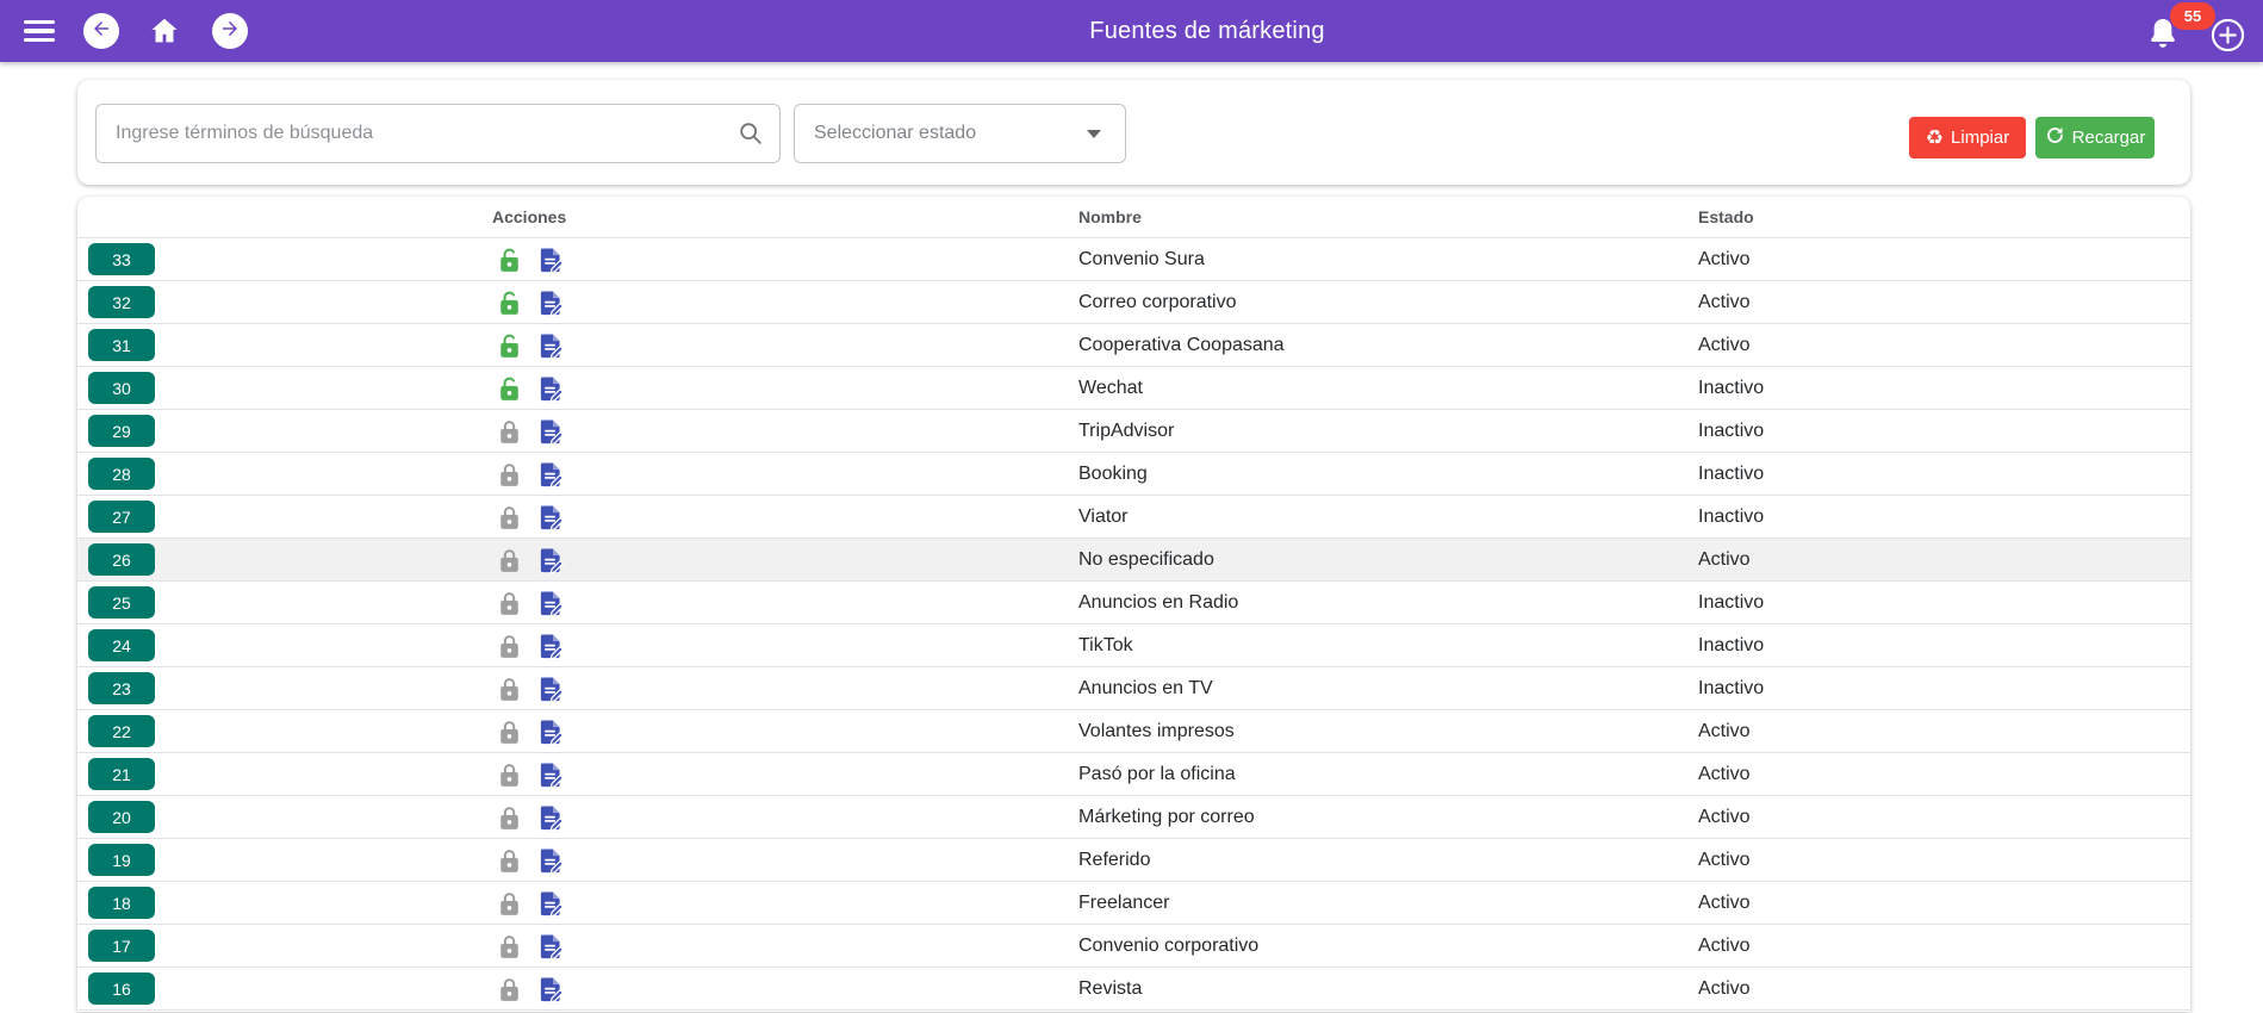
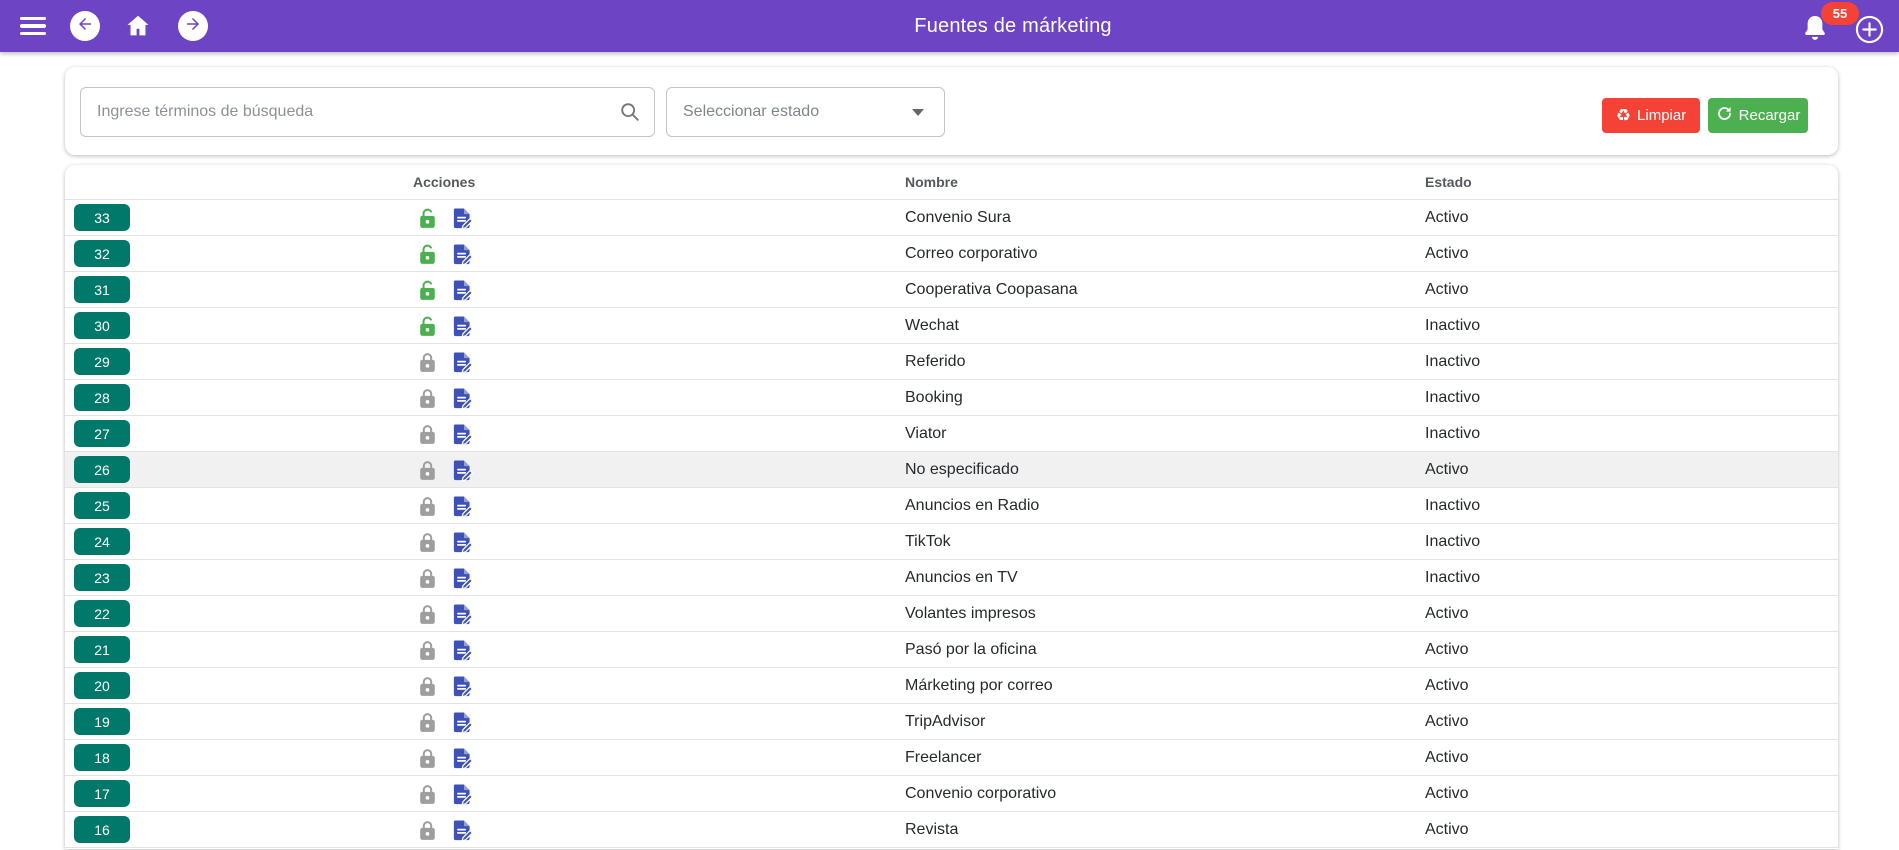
  Fuentes de márketing
  55
  Ingrese términos de búsqueda
  Seleccionar estado
  ♻
  Limpiar
  Recargar
  Acciones
  Nombre
  Estado
  33
  Convenio Sura
  Activo
  32
  Correo corporativo
  Activo
  31
  Cooperativa Coopasana
  Activo
  30
  Wechat
  Inactivo
  29
- TripAdvisor
+ Referido
  Inactivo
  28
  Booking
  Inactivo
  27
  Viator
  Inactivo
  26
  No especificado
  Activo
  25
  Anuncios en Radio
  Inactivo
  24
  TikTok
  Inactivo
  23
  Anuncios en TV
  Inactivo
  22
  Volantes impresos
  Activo
  21
  Pasó por la oficina
  Activo
  20
  Márketing por correo
  Activo
  19
- Referido
+ TripAdvisor
  Activo
  18
  Freelancer
  Activo
  17
  Convenio corporativo
  Activo
  16
  Revista
  Activo
